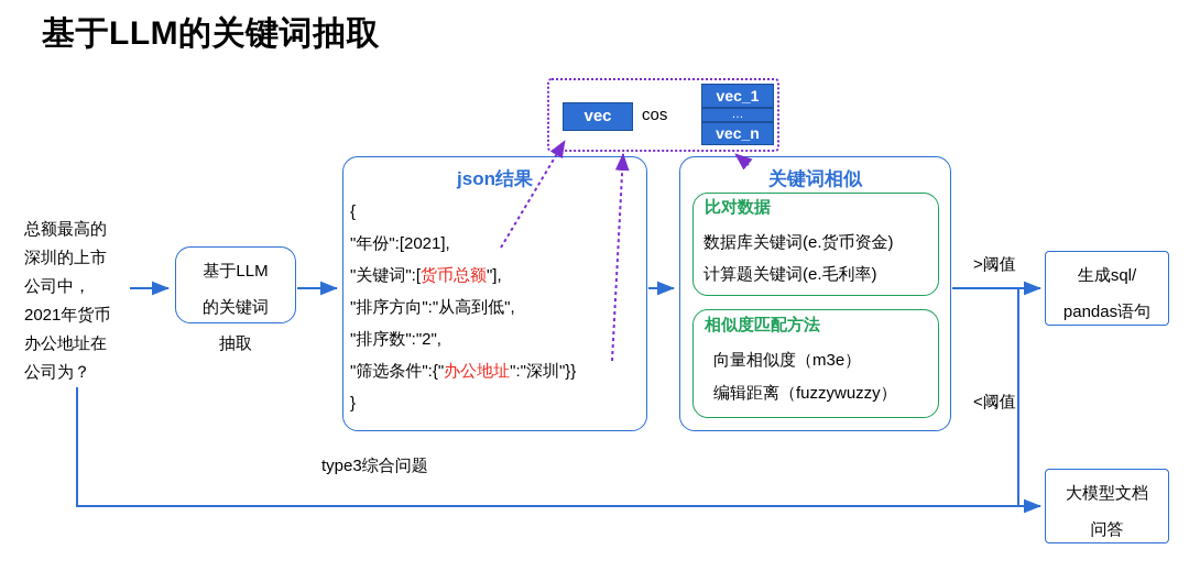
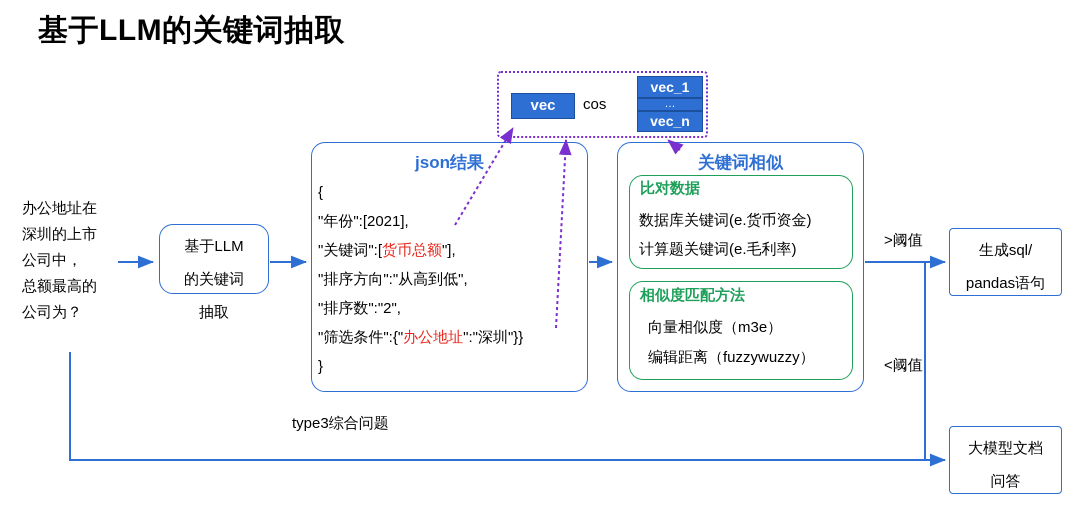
  基于LLM的关键词抽取
- 总额最高的
+ 办公地址在
  深圳的上市
  公司中，
- 2021年货币
- 办公地址在
+ 总额最高的
  公司为？
  基于LLM
  的关键词
  抽取
  json结果
  {
  "年份":[2021],
  "关键词":[货币总额"],
  "排序方向":"从高到低",
  "排序数":"2",
  "筛选条件":{"办公地址":"深圳"}}
  }
  关键词相似
  比对数据
  数据库关键词(e.货币资金)
  计算题关键词(e.毛利率)
  相似度匹配方法
  向量相似度（m3e）
  编辑距离（fuzzywuzzy）
  vec
  cos
  vec_1
  …
  vec_n
  >阈值
  <阈值
  生成sql/
  pandas语句
  大模型文档
  问答
  type3综合问题
